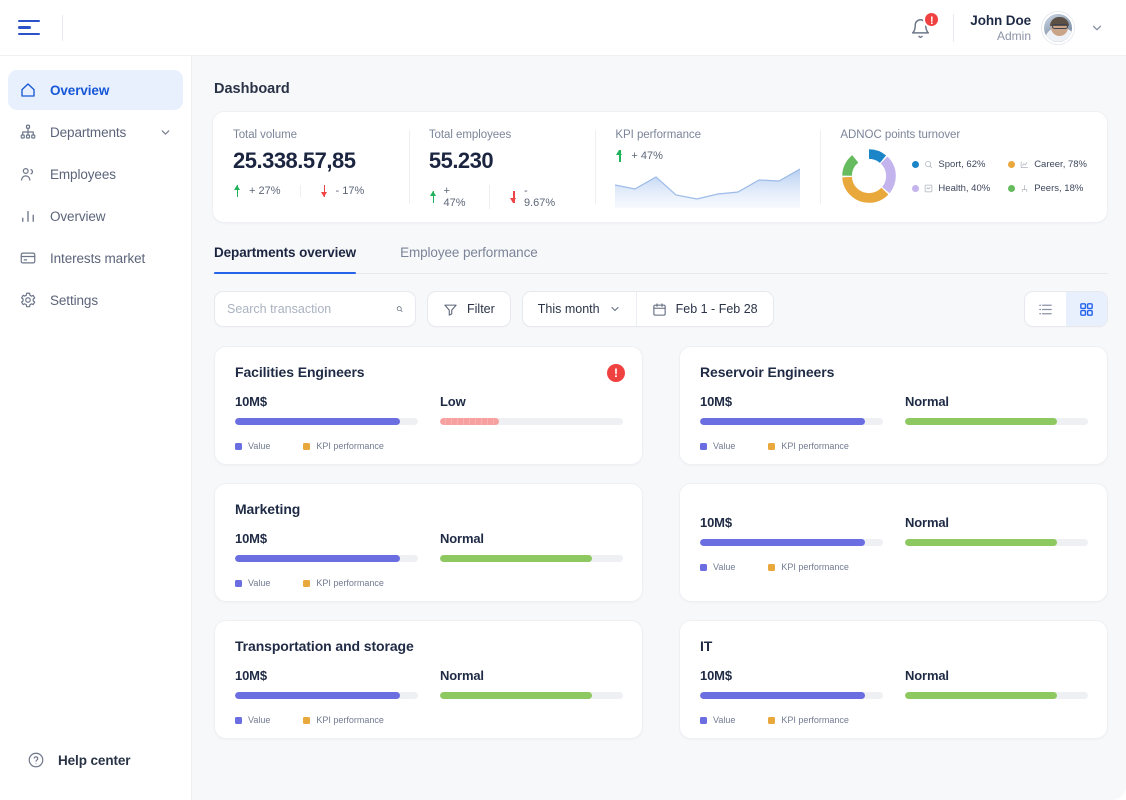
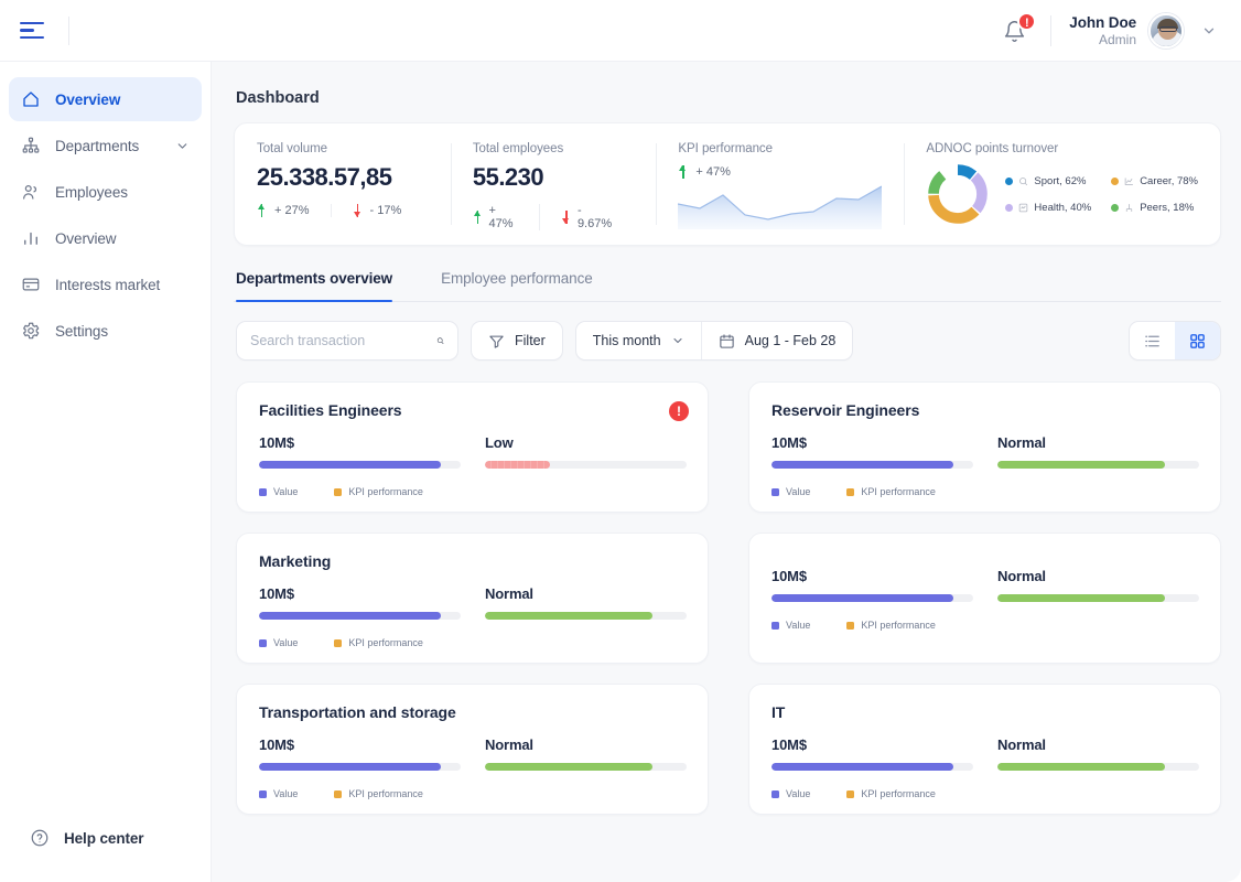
  !
  John Doe
  Admin
  Overview
  Departments
  Employees
  Overview
  Interests market
  Settings
  Help center
  Dashboard
  Total volume
  25.338.57,85
  + 27%
  - 17%
  Total employees
  55.230
  + 47%
  - 9.67%
  KPI performance
  + 47%
  ADNOC points turnover
  Sport, 62%
  Career, 78%
  Health, 40%
  Peers, 18%
  Departments overview
  Employee performance
  Search transaction
  Filter
  This month
- Feb 1 - Feb 28
+ Aug 1 - Feb 28
  Facilities Engineers
  !
  10M$
  Low
  Value
  KPI performance
  Reservoir Engineers
  10M$
  Normal
  Value
  KPI performance
  Marketing
  10M$
  Normal
  Value
  KPI performance
  10M$
  Normal
  Value
  KPI performance
  Transportation and storage
  10M$
  Normal
  Value
  KPI performance
  IT
  10M$
  Normal
  Value
  KPI performance
